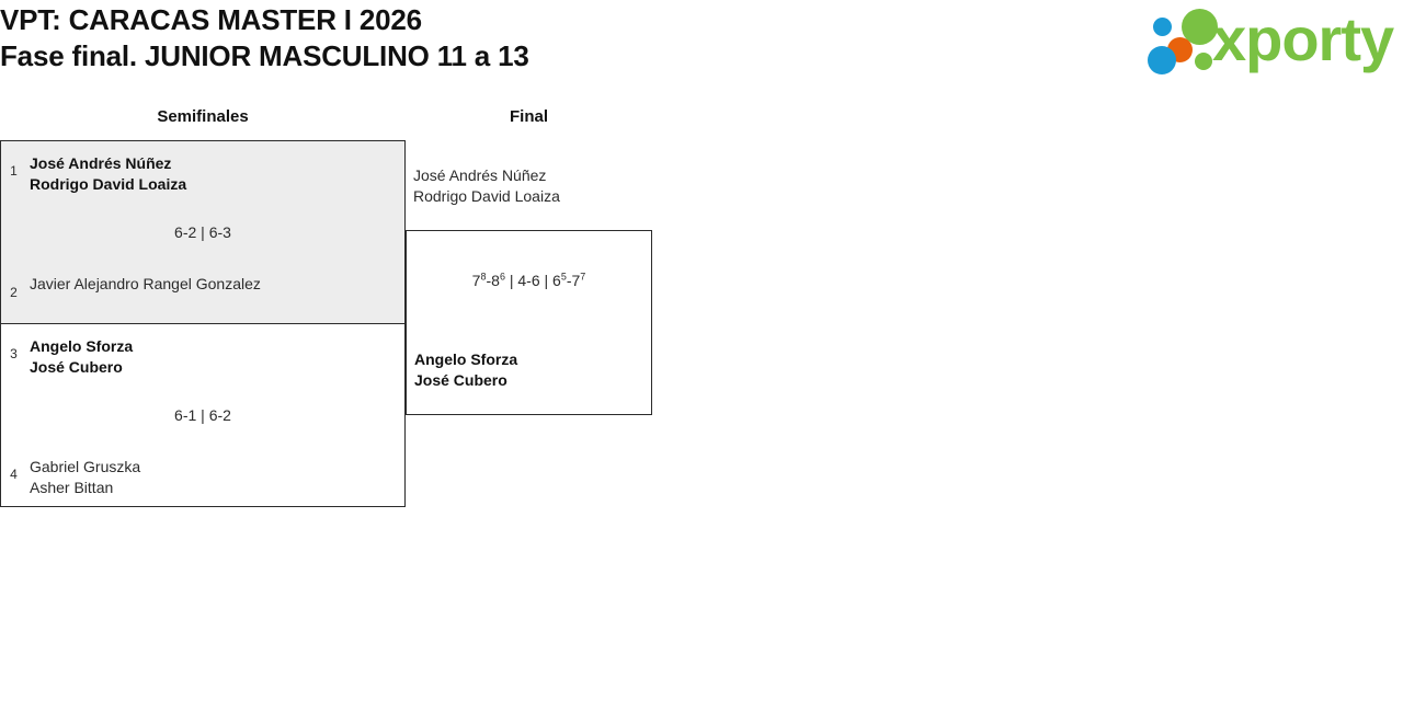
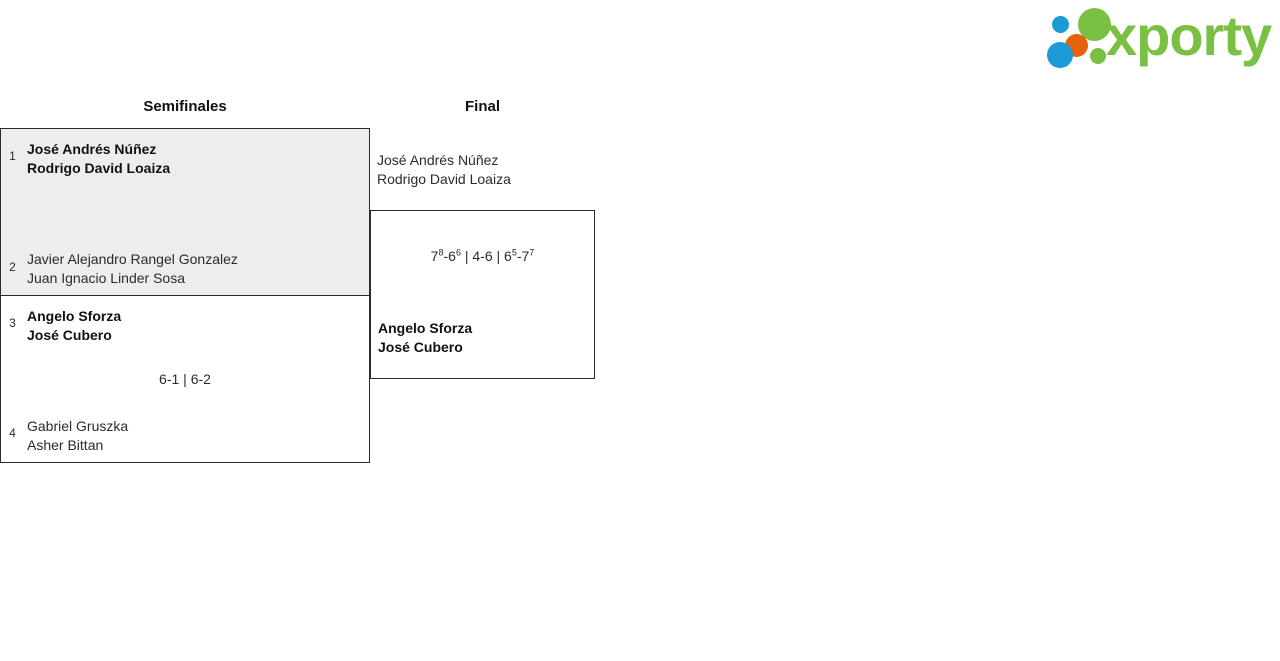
- VPT: CARACAS MASTER I 2026
- Fase final. JUNIOR MASCULINO 11 a 13
  xporty
  Semifinales
  Final
  1
  José Andrés Núñez
  Rodrigo David Loaiza
- 6-2 | 6-3
  2
  Javier Alejandro Rangel Gonzalez
+ Juan Ignacio Linder Sosa
  3
  Angelo Sforza
  José Cubero
  6-1 | 6-2
  4
  Gabriel Gruszka
  Asher Bittan
  José Andrés Núñez
  Rodrigo David Loaiza
- 78-86 | 4-6 | 65-77
+ 78-66 | 4-6 | 65-77
  Angelo Sforza
  José Cubero
